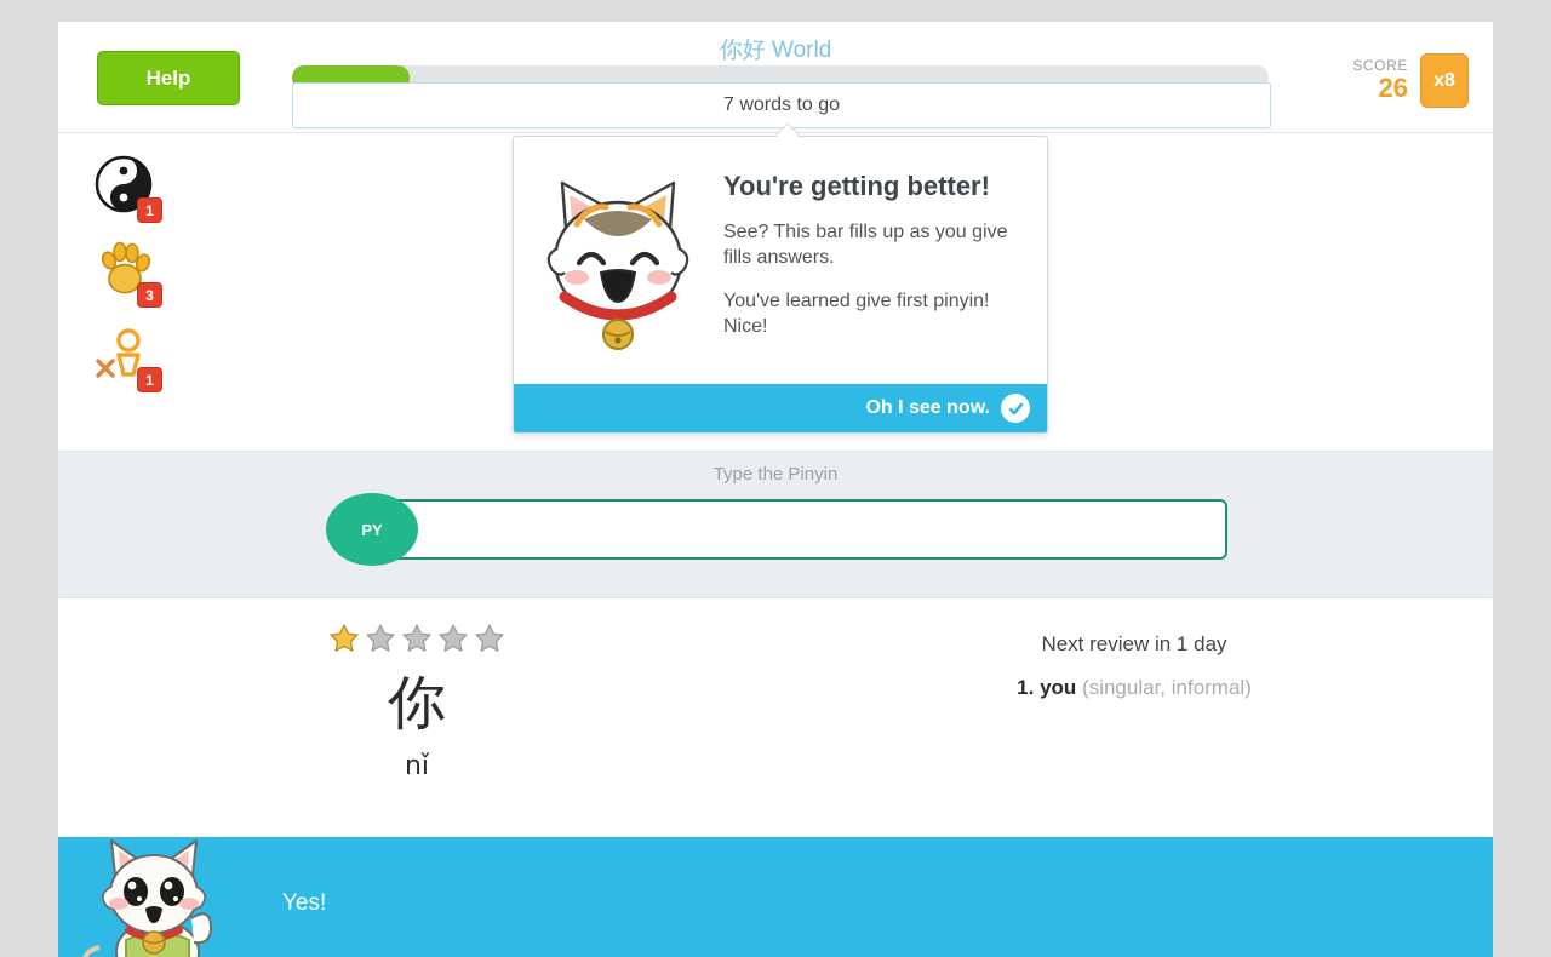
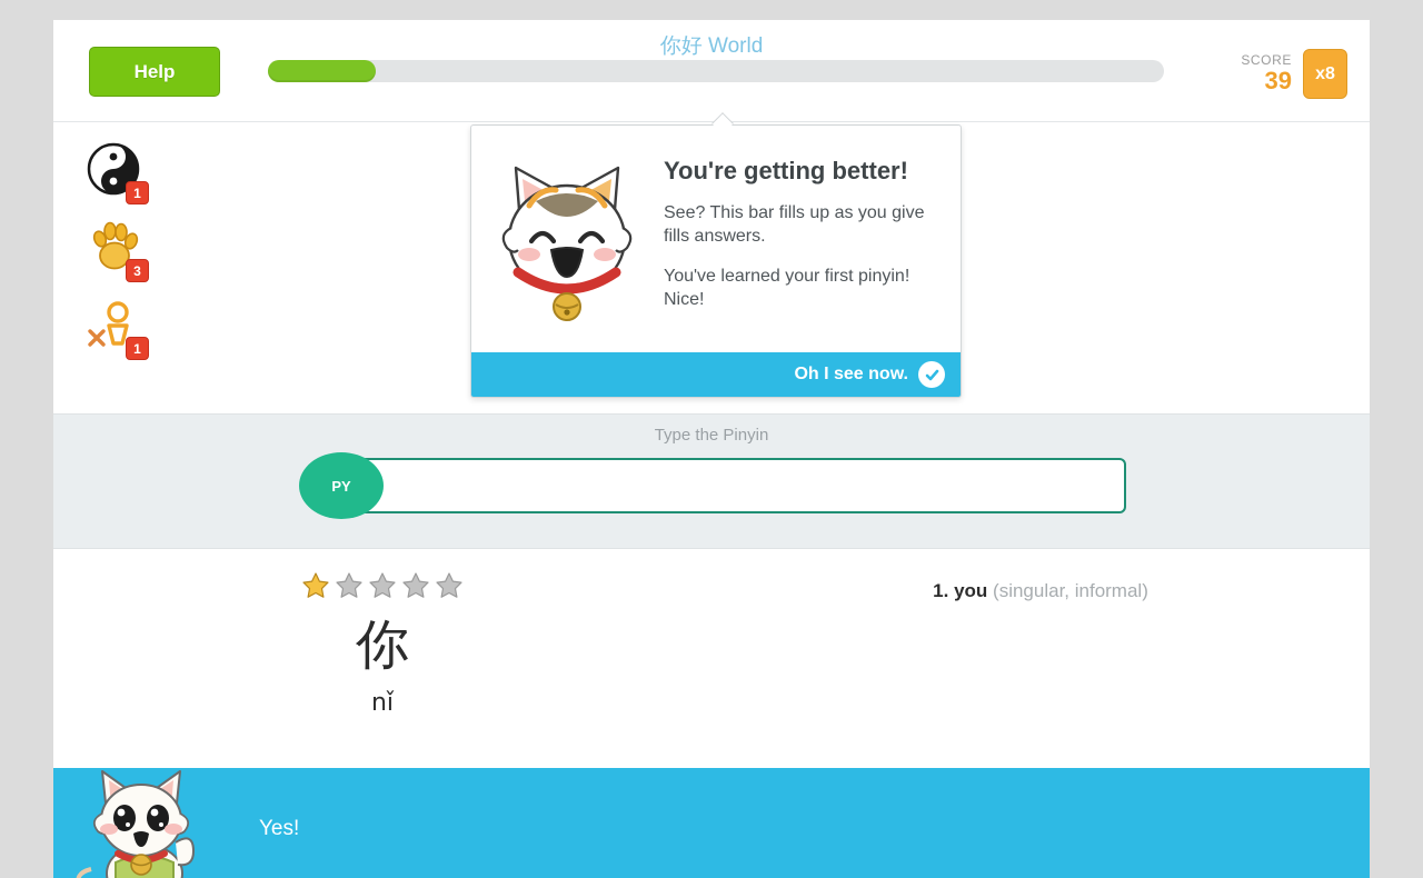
  Help
  你好 World
- 7 words to go
  SCORE
- 26
+ 39
  x8
  1
  3
  1
  You're getting better!
  See? This bar fills up as you give fills answers.
- You've learned give first pinyin! Nice!
+ You've learned your first pinyin! Nice!
  Oh I see now.
  Type the Pinyin
  PY
  你
  nǐ
- Next review in 1 day
  1. you (singular, informal)
  Yes!
